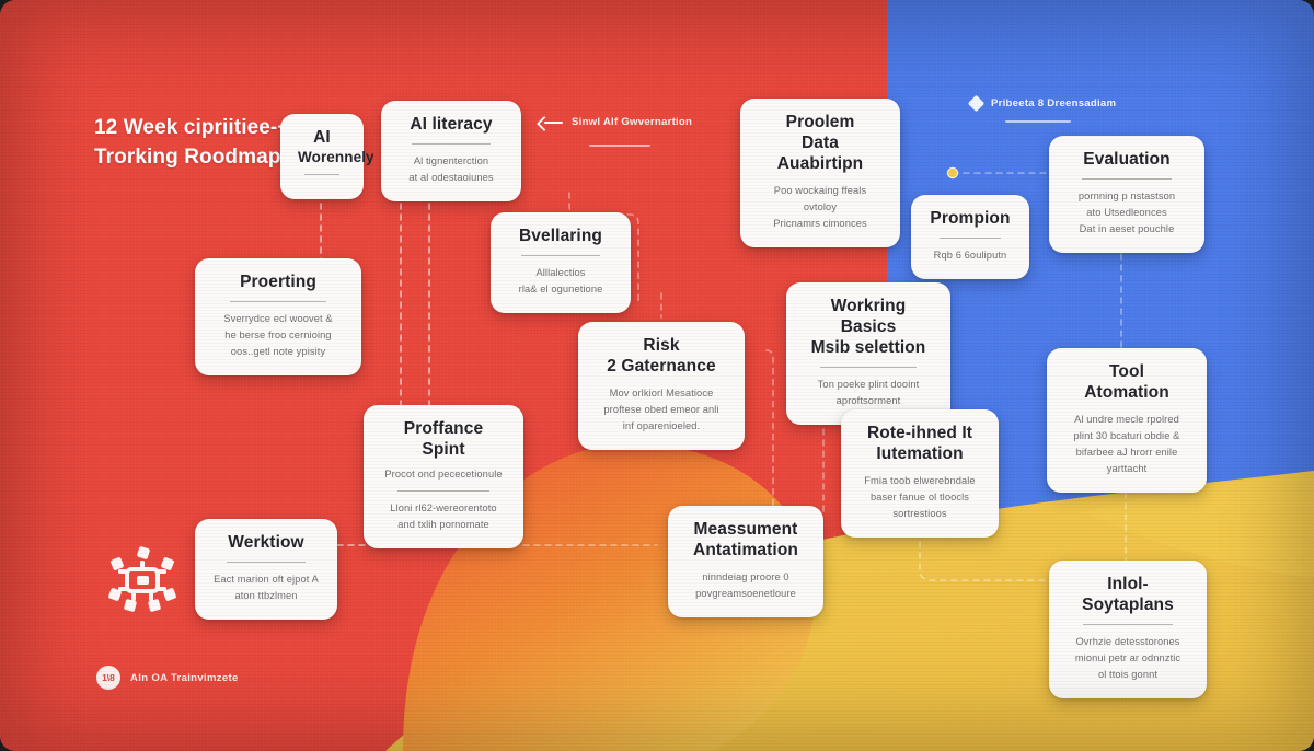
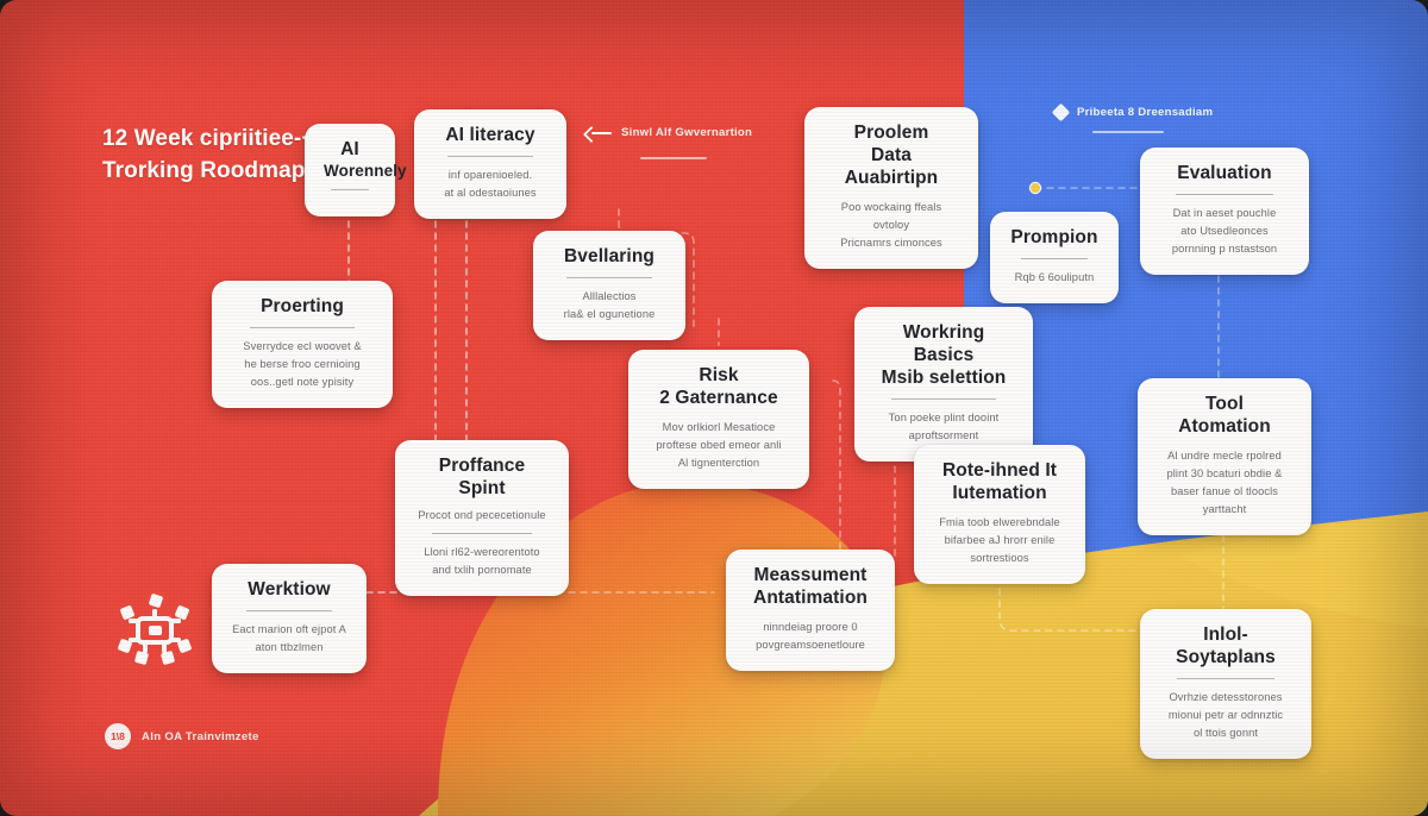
  12 Week cipriitiee-
  Trorking Roodmap
  Sinwl Alf Gwvernartion
  Pribeeta 8 Dreensadiam
  AI
  AI literacy
- Al tignenterction
+ inf oparenioeled.
  at al odestaoiunes
  Proolem
  Data Auabirtipn
  Poo wockaing ffeals ovtoloy
  Pricnamrs cimonces
  Evaluation
- pornning p nstastson
+ Dat in aeset pouchle
  ato Utsedleonces
- Dat in aeset pouchle
+ pornning p nstastson
  Proerting
  Sverrydce ecl woovet &
  he berse froo cernioing
  oos..getl note ypisity
  Bvellaring
  Alllalectios
  rla& el ogunetione
  Prompion
  Rqb 6 6ouliputn
  Workring Basics
  Msib selettion
  Ton poeke plint dooint
  aproftsorment
  Risk
  2 Gaternance
  Mov orlkiorl Mesatioce
  proftese obed emeor anli
- inf oparenioeled.
+ Al tignenterction
  Tool
  Atomation
  Al undre mecle rpolred
  plint 30 bcaturi obdie &
- bifarbee aJ hrorr enile
+ baser fanue ol tloocls
  yarttacht
  Proffance Spint
  Procot ond pececetionule
  Lloni rl62-wereorentoto
  and txlih pornomate
  Rote-ihned It
  Iutemation
  Fmia toob elwerebndale
- baser fanue ol tloocls
+ bifarbee aJ hrorr enile
  sortrestioos
  Meassument
  Antatimation
  ninndeiag proore 0
  povgreamsoenetloure
  Werktiow
  Eact marion oft ejpot A
  aton ttbzlmen
  Inlol-Soytaplans
  Ovrhzie detesstorones
  mionui petr ar odnnztic
  ol ttois gonnt
  1\8
  Aln OA Trainvimzete
